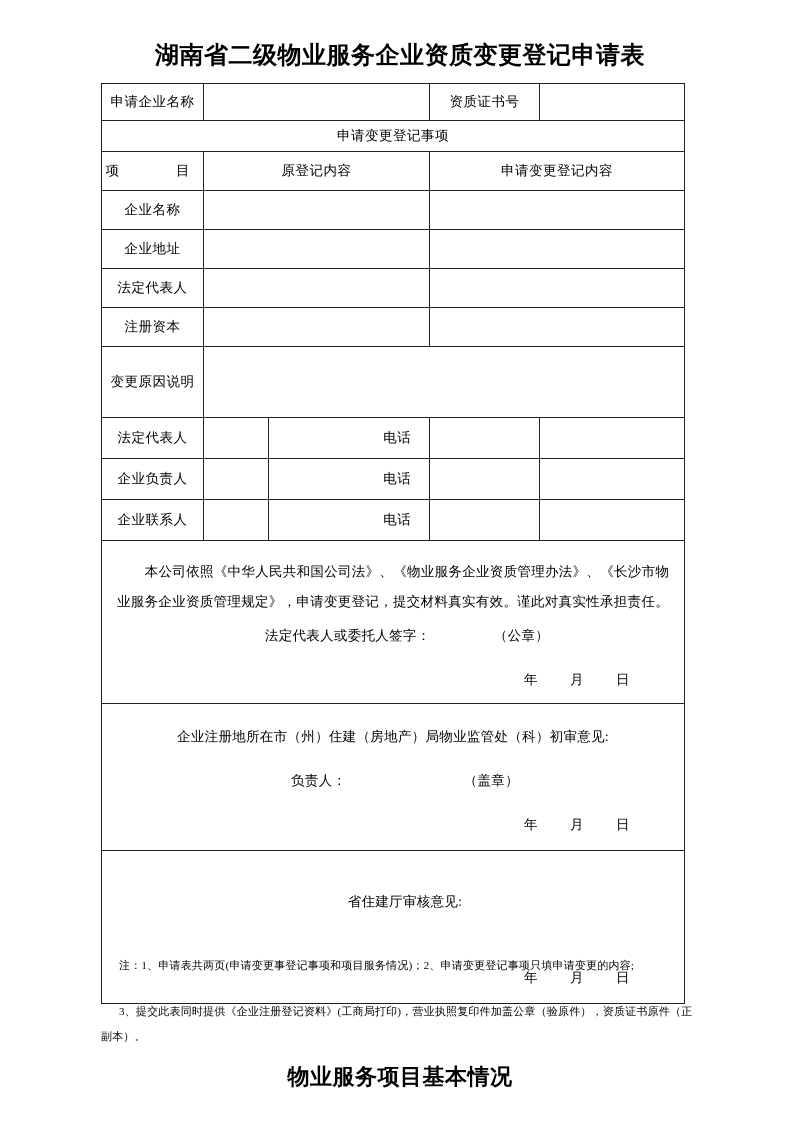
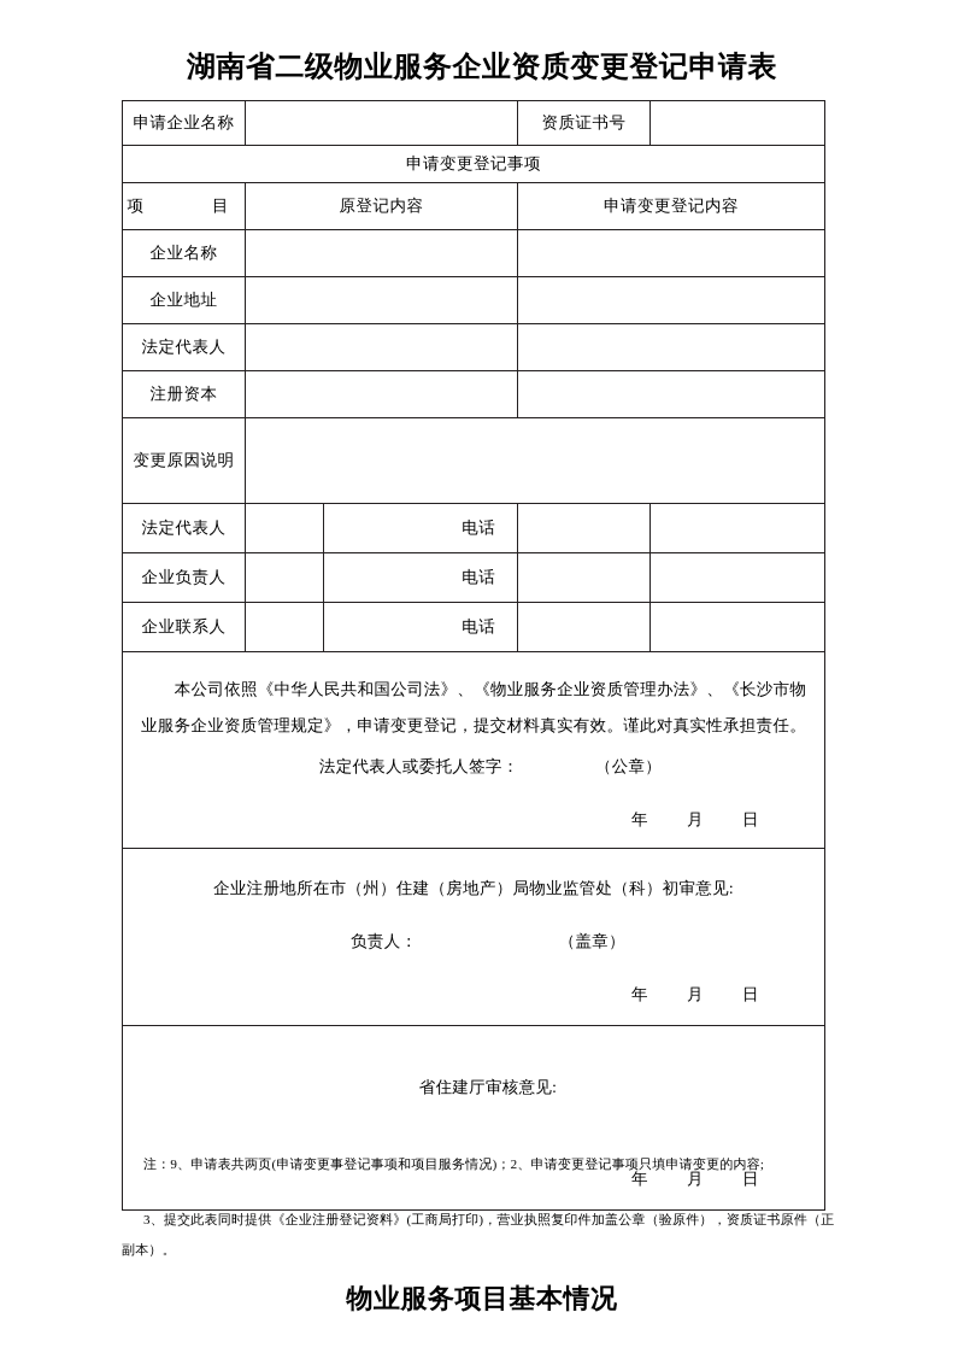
  湖南省二级物业服务企业资质变更登记申请表
  申请企业名称		资质证书号
  申请变更登记事项
  项 目	原登记内容	申请变更登记内容
  企业名称
  企业地址
  法定代表人
  注册资本
  变更原因说明
  法定代表人			电话
  企业负责人			电话
  企业联系人			电话
  本公司依照《中华人民共和国公司法》、《物业服务企业资质管理办法》、《长沙市物业服务企业资质管理规定》，申请变更登记，提交材料真实有效。谨此对真实性承担责任。 法定代表人或委托人签字： （公章） 年 月 日
  企业注册地所在市（州）住建（房地产）局物业监管处（科）初审意见: 负责人： （盖章） 年 月 日
  省住建厅审核意见: 年 月 日
- 注：1、申请表共两页(申请变更事登记事项和项目服务情况)；2、申请变更登记事项只填申请变更的内容;
+ 注：9、申请表共两页(申请变更事登记事项和项目服务情况)；2、申请变更登记事项只填申请变更的内容;
  3、提交此表同时提供《企业注册登记资料》(工商局打印)，营业执照复印件加盖公章（验原件），资质证书原件（正副本）。
  物业服务项目基本情况
